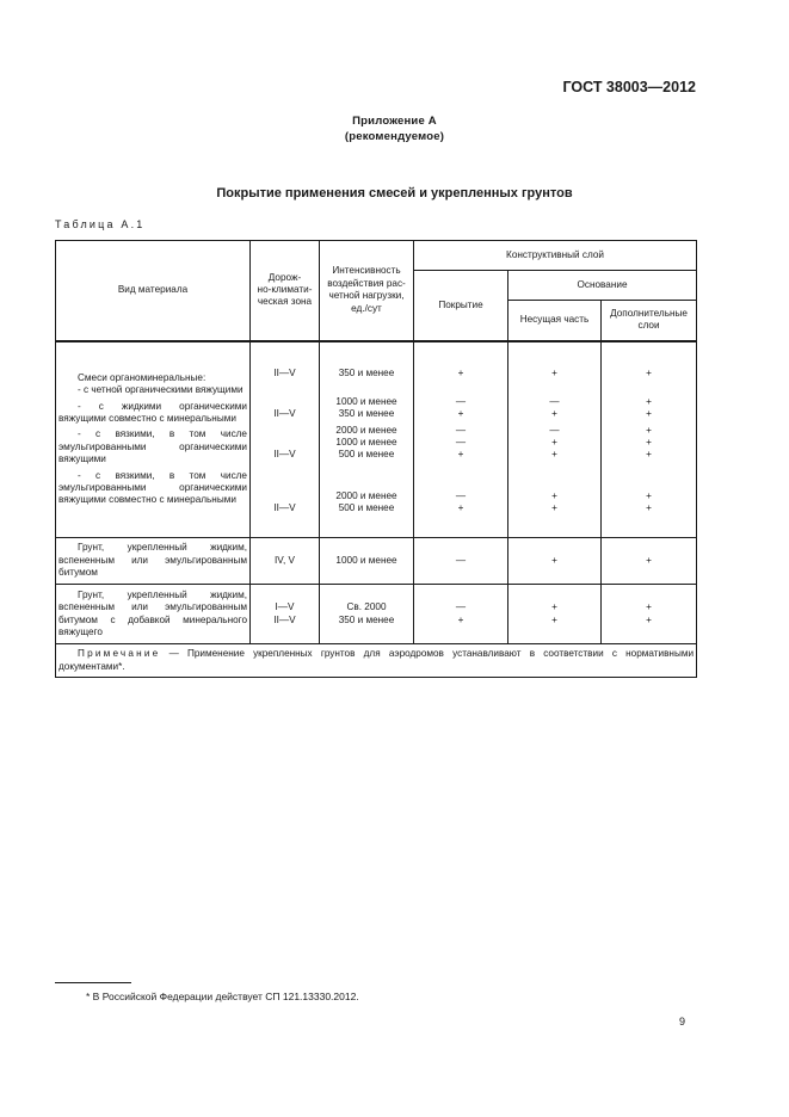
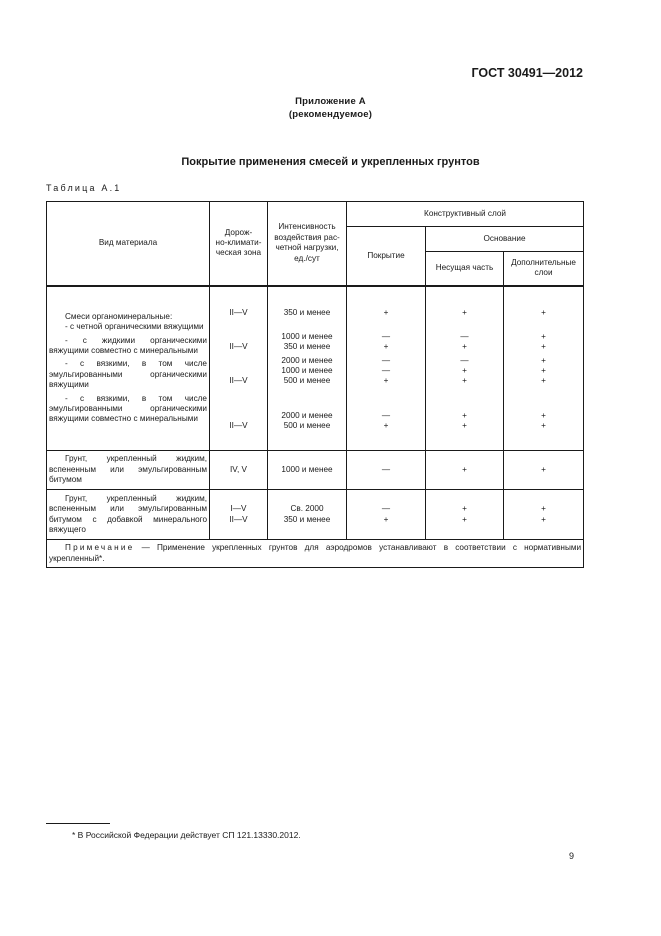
- ГОСТ 38003—2012
+ ГОСТ 30491—2012
  Приложение А
  (рекомендуемое)
  Покрытие применения смесей и укрепленных грунтов
  Таблица А.1
  Вид материала	Дорож- но-климати- ческая зона	Интенсивность воздействия рас- четной нагрузки, ед./сут	Конструктивный слой
  Покрытие	Основание
  Несущая часть	Дополнительные слои
  Смеси органоминеральные: - с четной органическими вяжущими - с жидкими органическими вяжущими совместно с минеральными - с вязкими, в том числе эмульгированными органическими вяжущими - с вязкими, в том числе эмульгированными органическими вяжущими совместно с минеральными	II—V II—V II—V II—V	350 и менее 1000 и менее 350 и менее 2000 и менее 1000 и менее 500 и менее 2000 и менее 500 и менее	+ — + — — + — +	+ — + — + + + +	+ + + + + + + +
  Грунт, укрепленный жидким, вспененным или эмульгированным битумом	IV, V	1000 и менее	—	+	+
  Грунт, укрепленный жидким, вспененным или эмульгированным битумом с добавкой минерального вяжущего	I—V II—V	Св. 2000 350 и менее	— +	+ +	+ +
- Примечание — Применение укрепленных грунтов для аэродромов устанавливают в соответствии с нормативными документами*.
+ Примечание — Применение укрепленных грунтов для аэродромов устанавливают в соответствии с нормативными укрепленный*.
  * В Российской Федерации действует СП 121.13330.2012.
  9
